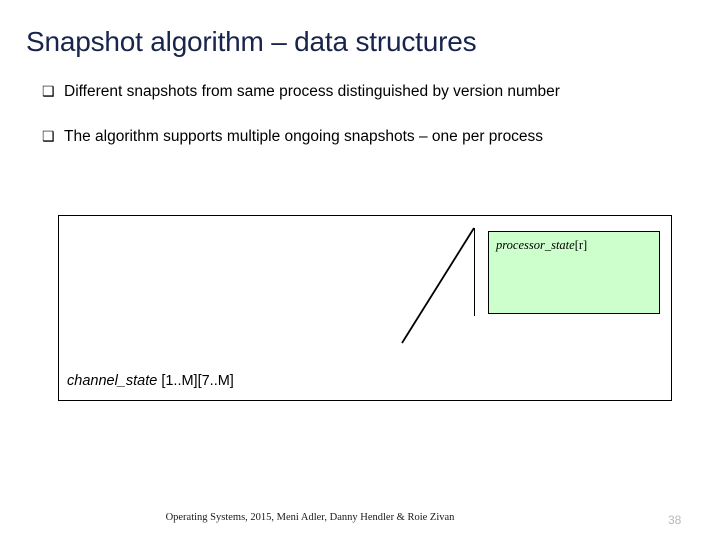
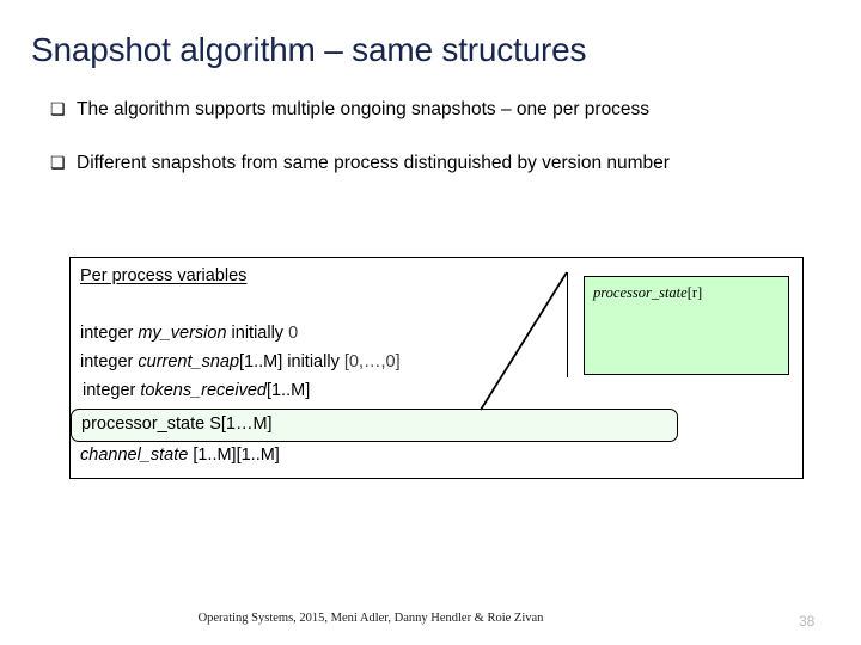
- Snapshot algorithm – data structures
+ Snapshot algorithm – same structures
  ❑
- Different snapshots from same process distinguished by version number
+ The algorithm supports multiple ongoing snapshots – one per process
  ❑
- The algorithm supports multiple ongoing snapshots – one per process
+ Different snapshots from same process distinguished by version number
+ Per process variables
+ integer my_version initially 0
+ integer current_snap[1..M] initially [0,…,0]
+ integer tokens_received[1..M]
+ processor_state S[1…M]
- channel_state [1..M][7..M]
+ channel_state [1..M][1..M]
  processor_state[r]
  Operating Systems, 2015, Meni Adler, Danny Hendler & Roie Zivan
  38
